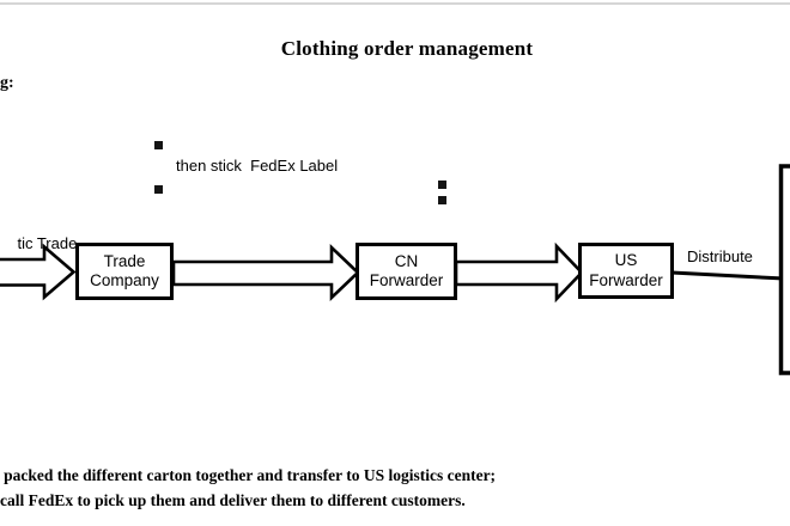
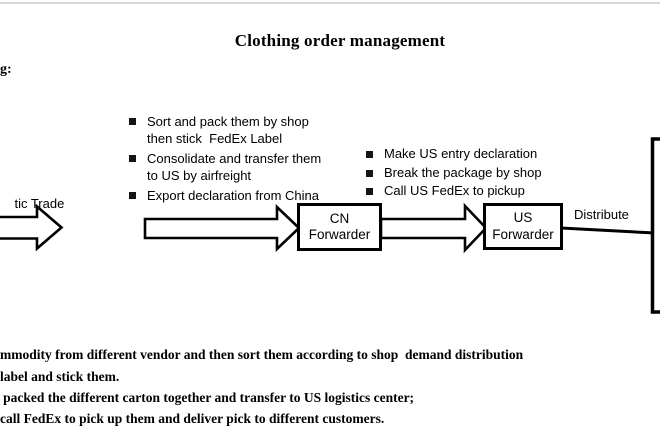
  g:
  Clothing order management
+ Sort and pack them by shop
  then stick FedEx Label
+ Consolidate and transfer them
+ to US by airfreight
+ Export declaration from China
+ Make US entry declaration
+ Break the package by shop
+ Call US FedEx to pickup
  tic Trade
- Trade
- Company
  CN
  Forwarder
  US
  Forwarder
  Distribute
+ mmodity from different vendor and then sort them according to shop demand distribution
+ label and stick them.
  packed the different carton together and transfer to US logistics center;
- call FedEx to pick up them and deliver them to different customers.
+ call FedEx to pick up them and deliver pick to different customers.
